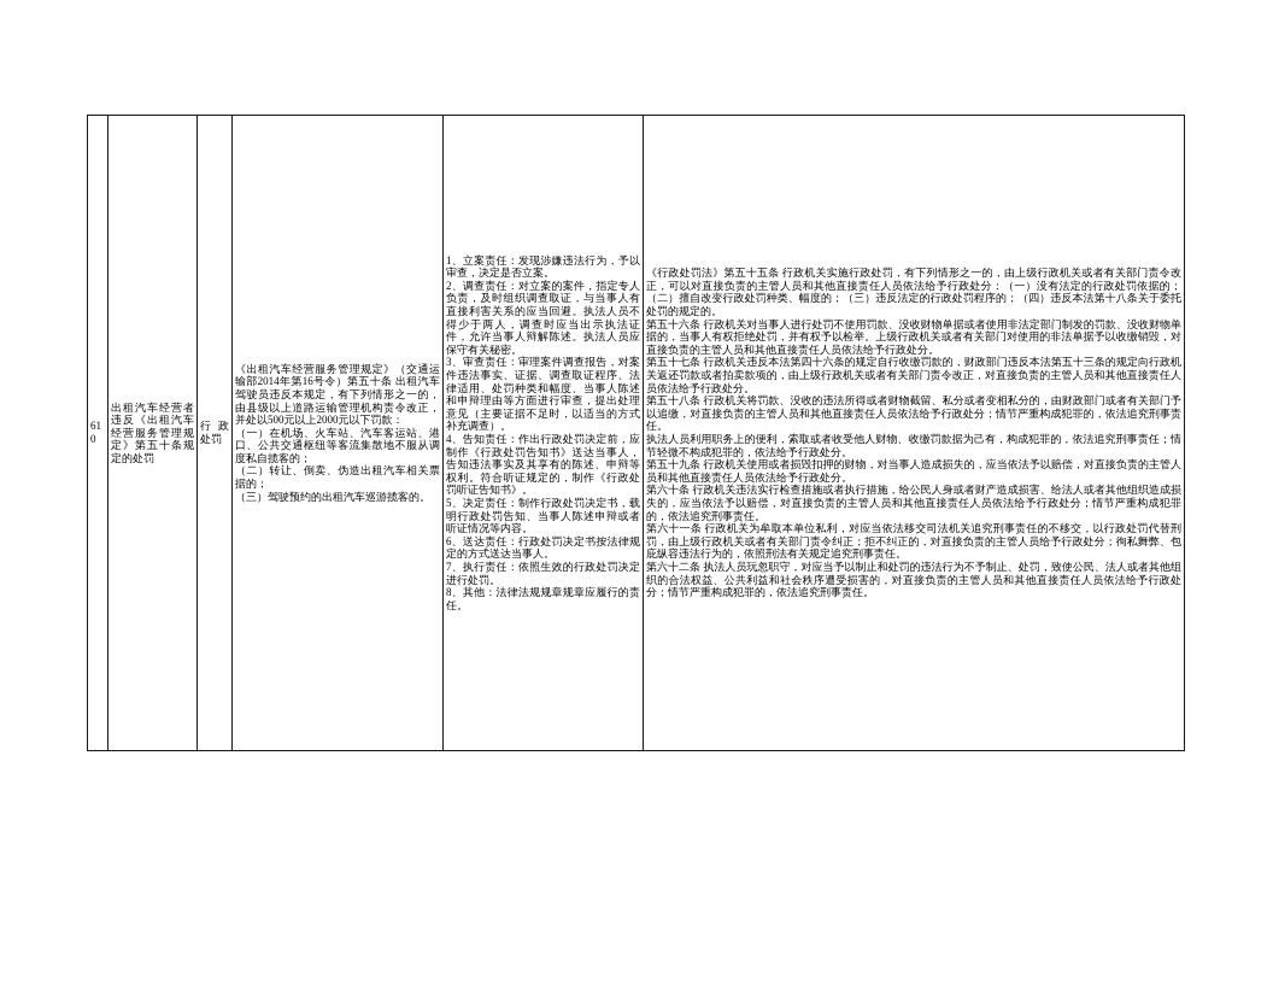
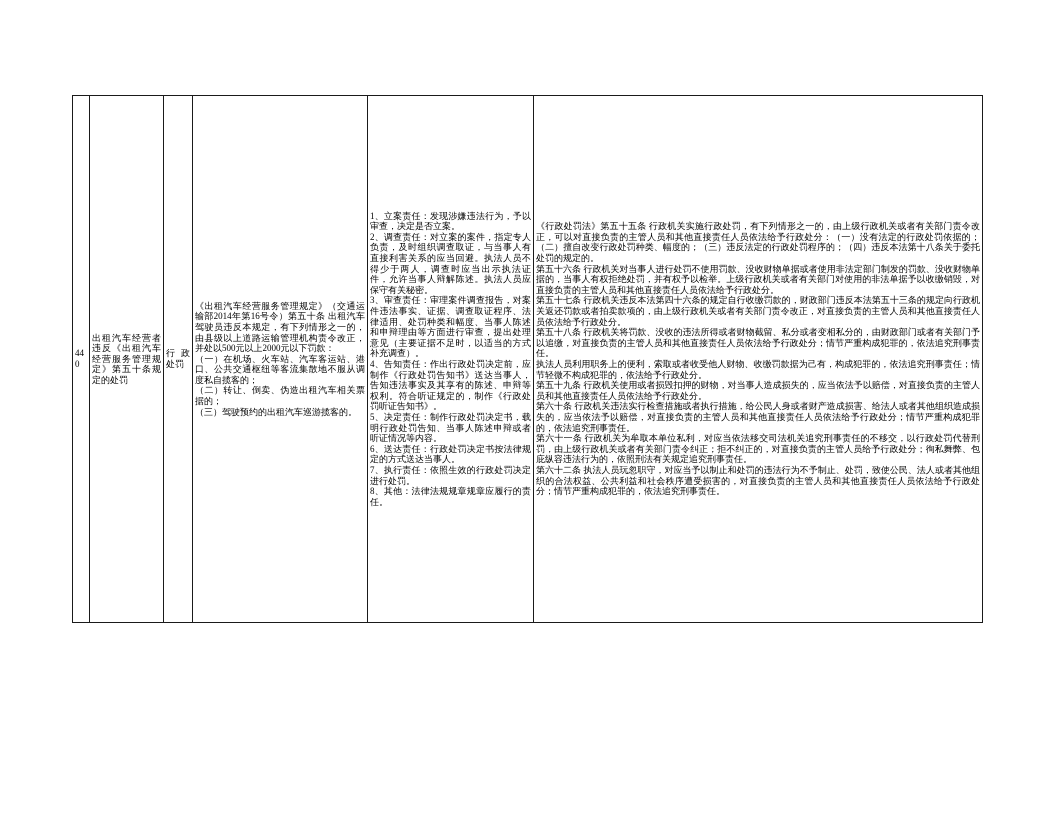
- 610	出租汽车经营者违反《出租汽车经营服务管理规定》第五十条规定的处罚	行政处罚	《出租汽车经营服务管理规定》（交通运输部2014年第16号令）第五十条 出租汽车驾驶员违反本规定，有下列情形之一的，由县级以上道路运输管理机构责令改正，并处以500元以上2000元以下罚款： （一）在机场、火车站、汽车客运站、港口、公共交通枢纽等客流集散地不服从调度私自揽客的； （二）转让、倒卖、伪造出租汽车相关票据的； （三）驾驶预约的出租汽车巡游揽客的。	1、立案责任：发现涉嫌违法行为，予以审查，决定是否立案。 2、调查责任：对立案的案件，指定专人负责，及时组织调查取证，与当事人有直接利害关系的应当回避。执法人员不得少于两人，调查时应当出示执法证件，允许当事人辩解陈述。执法人员应保守有关秘密。 3、审查责任：审理案件调查报告，对案件违法事实、证据、调查取证程序、法律适用、处罚种类和幅度、当事人陈述和申辩理由等方面进行审查，提出处理意见（主要证据不足时，以适当的方式补充调查）。 4、告知责任：作出行政处罚决定前，应制作《行政处罚告知书》送达当事人，告知违法事实及其享有的陈述、申辩等权利。符合听证规定的，制作《行政处罚听证告知书》。 5、决定责任：制作行政处罚决定书，载明行政处罚告知、当事人陈述申辩或者听证情况等内容。 6、送达责任：行政处罚决定书按法律规定的方式送达当事人。 7、执行责任：依照生效的行政处罚决定进行处罚。 8、其他：法律法规规章规章应履行的责任。	《行政处罚法》第五十五条 行政机关实施行政处罚，有下列情形之一的，由上级行政机关或者有关部门责令改正，可以对直接负责的主管人员和其他直接责任人员依法给予行政处分：（一）没有法定的行政处罚依据的；（二）擅自改变行政处罚种类、幅度的；（三）违反法定的行政处罚程序的；（四）违反本法第十八条关于委托处罚的规定的。 第五十六条 行政机关对当事人进行处罚不使用罚款、没收财物单据或者使用非法定部门制发的罚款、没收财物单据的，当事人有权拒绝处罚，并有权予以检举。上级行政机关或者有关部门对使用的非法单据予以收缴销毁，对直接负责的主管人员和其他直接责任人员依法给予行政处分。 第五十七条 行政机关违反本法第四十六条的规定自行收缴罚款的，财政部门违反本法第五十三条的规定向行政机关返还罚款或者拍卖款项的，由上级行政机关或者有关部门责令改正，对直接负责的主管人员和其他直接责任人员依法给予行政处分。 第五十八条 行政机关将罚款、没收的违法所得或者财物截留、私分或者变相私分的，由财政部门或者有关部门予以追缴，对直接负责的主管人员和其他直接责任人员依法给予行政处分；情节严重构成犯罪的，依法追究刑事责任。 执法人员利用职务上的便利，索取或者收受他人财物、收缴罚款据为己有，构成犯罪的，依法追究刑事责任；情节轻微不构成犯罪的，依法给予行政处分。 第五十九条 行政机关使用或者损毁扣押的财物，对当事人造成损失的，应当依法予以赔偿，对直接负责的主管人员和其他直接责任人员依法给予行政处分。 第六十条 行政机关违法实行检查措施或者执行措施，给公民人身或者财产造成损害、给法人或者其他组织造成损失的，应当依法予以赔偿，对直接负责的主管人员和其他直接责任人员依法给予行政处分；情节严重构成犯罪的，依法追究刑事责任。 第六十一条 行政机关为牟取本单位私利，对应当依法移交司法机关追究刑事责任的不移交，以行政处罚代替刑罚，由上级行政机关或者有关部门责令纠正；拒不纠正的，对直接负责的主管人员给予行政处分；徇私舞弊、包庇纵容违法行为的，依照刑法有关规定追究刑事责任。 第六十二条 执法人员玩忽职守，对应当予以制止和处罚的违法行为不予制止、处罚，致使公民、法人或者其他组织的合法权益、公共利益和社会秩序遭受损害的，对直接负责的主管人员和其他直接责任人员依法给予行政处分；情节严重构成犯罪的，依法追究刑事责任。
+ 440	出租汽车经营者违反《出租汽车经营服务管理规定》第五十条规定的处罚	行政处罚	《出租汽车经营服务管理规定》（交通运输部2014年第16号令）第五十条 出租汽车驾驶员违反本规定，有下列情形之一的，由县级以上道路运输管理机构责令改正，并处以500元以上2000元以下罚款： （一）在机场、火车站、汽车客运站、港口、公共交通枢纽等客流集散地不服从调度私自揽客的； （二）转让、倒卖、伪造出租汽车相关票据的； （三）驾驶预约的出租汽车巡游揽客的。	1、立案责任：发现涉嫌违法行为，予以审查，决定是否立案。 2、调查责任：对立案的案件，指定专人负责，及时组织调查取证，与当事人有直接利害关系的应当回避。执法人员不得少于两人，调查时应当出示执法证件，允许当事人辩解陈述。执法人员应保守有关秘密。 3、审查责任：审理案件调查报告，对案件违法事实、证据、调查取证程序、法律适用、处罚种类和幅度、当事人陈述和申辩理由等方面进行审查，提出处理意见（主要证据不足时，以适当的方式补充调查）。 4、告知责任：作出行政处罚决定前，应制作《行政处罚告知书》送达当事人，告知违法事实及其享有的陈述、申辩等权利。符合听证规定的，制作《行政处罚听证告知书》。 5、决定责任：制作行政处罚决定书，载明行政处罚告知、当事人陈述申辩或者听证情况等内容。 6、送达责任：行政处罚决定书按法律规定的方式送达当事人。 7、执行责任：依照生效的行政处罚决定进行处罚。 8、其他：法律法规规章规章应履行的责任。	《行政处罚法》第五十五条 行政机关实施行政处罚，有下列情形之一的，由上级行政机关或者有关部门责令改正，可以对直接负责的主管人员和其他直接责任人员依法给予行政处分：（一）没有法定的行政处罚依据的；（二）擅自改变行政处罚种类、幅度的；（三）违反法定的行政处罚程序的；（四）违反本法第十八条关于委托处罚的规定的。 第五十六条 行政机关对当事人进行处罚不使用罚款、没收财物单据或者使用非法定部门制发的罚款、没收财物单据的，当事人有权拒绝处罚，并有权予以检举。上级行政机关或者有关部门对使用的非法单据予以收缴销毁，对直接负责的主管人员和其他直接责任人员依法给予行政处分。 第五十七条 行政机关违反本法第四十六条的规定自行收缴罚款的，财政部门违反本法第五十三条的规定向行政机关返还罚款或者拍卖款项的，由上级行政机关或者有关部门责令改正，对直接负责的主管人员和其他直接责任人员依法给予行政处分。 第五十八条 行政机关将罚款、没收的违法所得或者财物截留、私分或者变相私分的，由财政部门或者有关部门予以追缴，对直接负责的主管人员和其他直接责任人员依法给予行政处分；情节严重构成犯罪的，依法追究刑事责任。 执法人员利用职务上的便利，索取或者收受他人财物、收缴罚款据为己有，构成犯罪的，依法追究刑事责任；情节轻微不构成犯罪的，依法给予行政处分。 第五十九条 行政机关使用或者损毁扣押的财物，对当事人造成损失的，应当依法予以赔偿，对直接负责的主管人员和其他直接责任人员依法给予行政处分。 第六十条 行政机关违法实行检查措施或者执行措施，给公民人身或者财产造成损害、给法人或者其他组织造成损失的，应当依法予以赔偿，对直接负责的主管人员和其他直接责任人员依法给予行政处分；情节严重构成犯罪的，依法追究刑事责任。 第六十一条 行政机关为牟取本单位私利，对应当依法移交司法机关追究刑事责任的不移交，以行政处罚代替刑罚，由上级行政机关或者有关部门责令纠正；拒不纠正的，对直接负责的主管人员给予行政处分；徇私舞弊、包庇纵容违法行为的，依照刑法有关规定追究刑事责任。 第六十二条 执法人员玩忽职守，对应当予以制止和处罚的违法行为不予制止、处罚，致使公民、法人或者其他组织的合法权益、公共利益和社会秩序遭受损害的，对直接负责的主管人员和其他直接责任人员依法给予行政处分；情节严重构成犯罪的，依法追究刑事责任。
